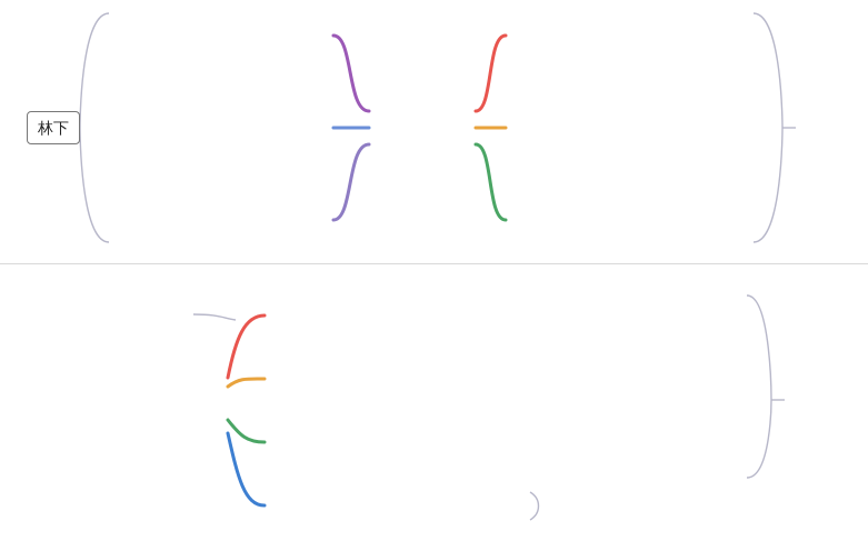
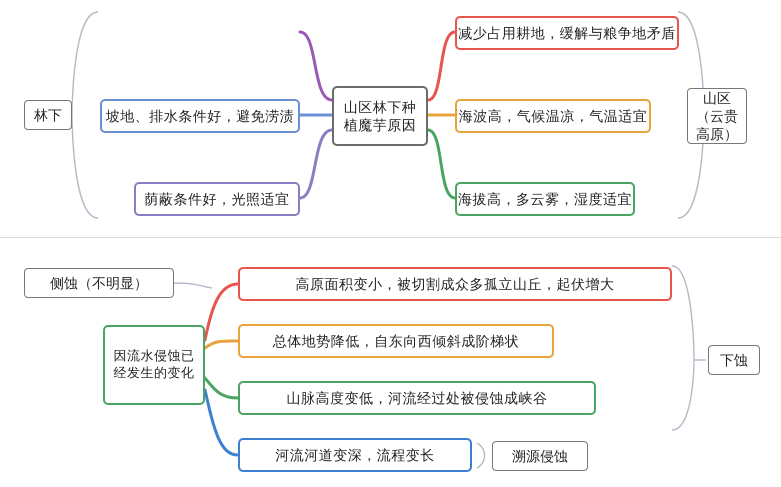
  林下
+ 山区（云贵高原）
+ 山区林下种植魔芋原因
+ 坡地、排水条件好，避免涝渍
+ 荫蔽条件好，光照适宜
+ 减少占用耕地，缓解与粮争地矛盾
+ 海波高，气候温凉，气温适宜
+ 海拔高，多云雾，湿度适宜
+ 侧蚀（不明显）
+ 因流水侵蚀已经发生的变化
+ 高原面积变小，被切割成众多孤立山丘，起伏增大
+ 总体地势降低，自东向西倾斜成阶梯状
+ 山脉高度变低，河流经过处被侵蚀成峡谷
+ 河流河道变深，流程变长
+ 溯源侵蚀
+ 下蚀
